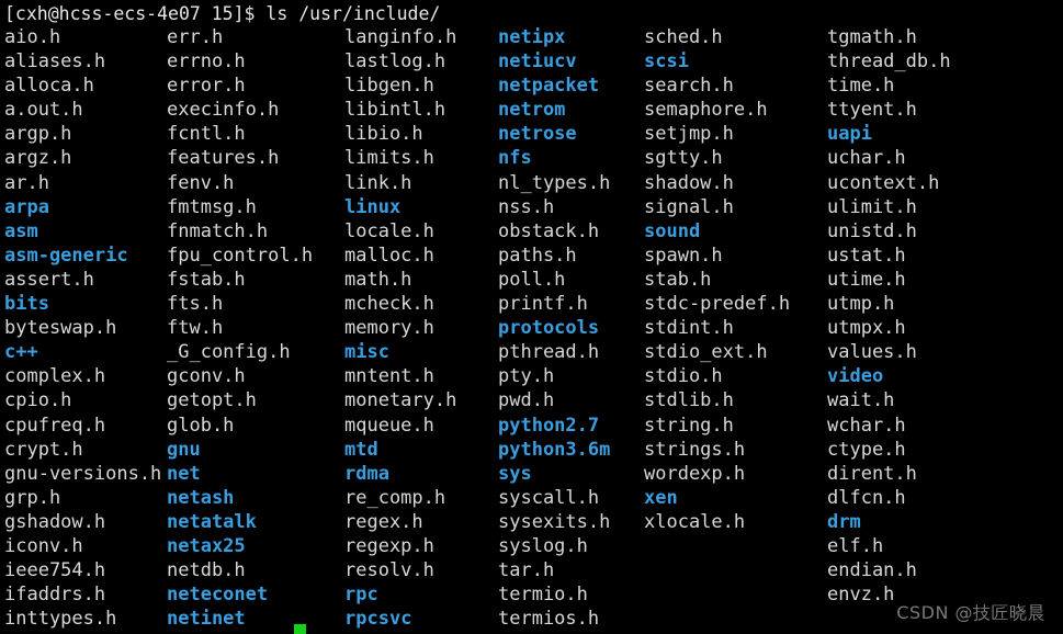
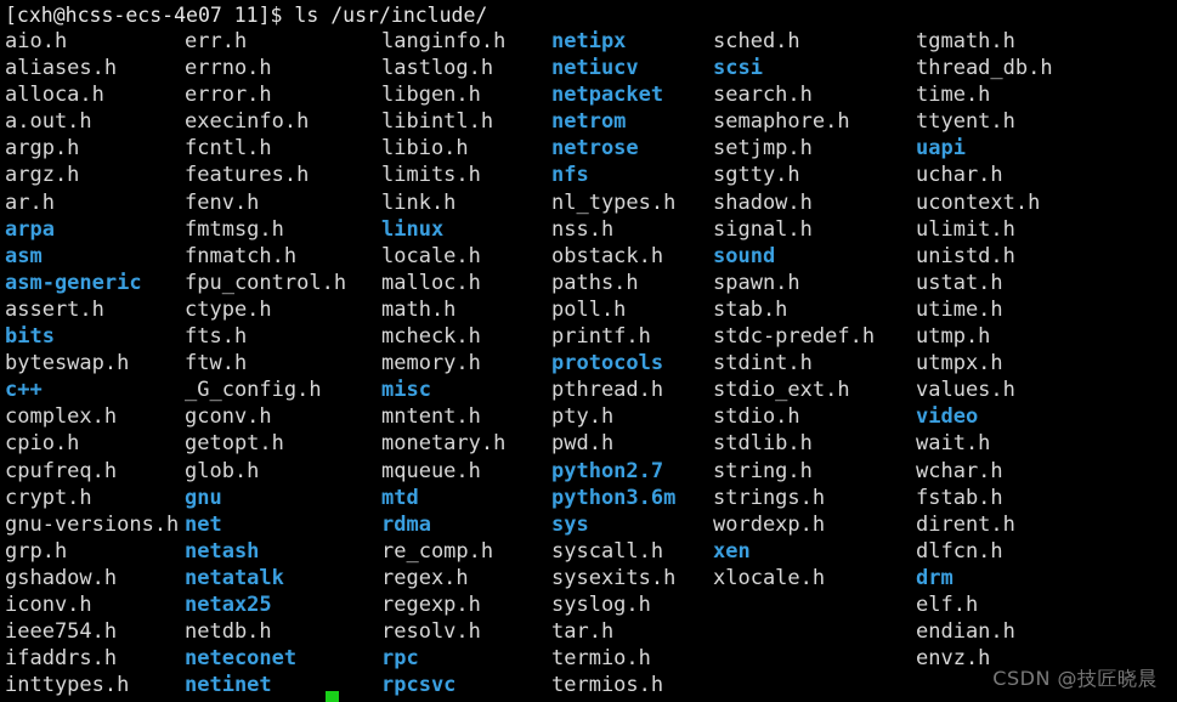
- [cxh@hcss-ecs-4e07 15]$ ls /usr/include/
+ [cxh@hcss-ecs-4e07 11]$ ls /usr/include/
  aio.h
  err.h
  langinfo.h
  netipx
  sched.h
  tgmath.h
  aliases.h
  errno.h
  lastlog.h
  netiucv
  scsi
  thread_db.h
  alloca.h
  error.h
  libgen.h
  netpacket
  search.h
  time.h
  a.out.h
  execinfo.h
  libintl.h
  netrom
  semaphore.h
  ttyent.h
  argp.h
  fcntl.h
  libio.h
  netrose
  setjmp.h
  uapi
  argz.h
  features.h
  limits.h
  nfs
  sgtty.h
  uchar.h
  ar.h
  fenv.h
  link.h
  nl_types.h
  shadow.h
  ucontext.h
  arpa
  fmtmsg.h
  linux
  nss.h
  signal.h
  ulimit.h
  asm
  fnmatch.h
  locale.h
  obstack.h
  sound
  unistd.h
  asm-generic
  fpu_control.h
  malloc.h
  paths.h
  spawn.h
  ustat.h
  assert.h
- fstab.h
+ ctype.h
  math.h
  poll.h
  stab.h
  utime.h
  bits
  fts.h
  mcheck.h
  printf.h
  stdc-predef.h
  utmp.h
  byteswap.h
  ftw.h
  memory.h
  protocols
  stdint.h
  utmpx.h
  c++
  _G_config.h
  misc
  pthread.h
  stdio_ext.h
  values.h
  complex.h
  gconv.h
  mntent.h
  pty.h
  stdio.h
  video
  cpio.h
  getopt.h
  monetary.h
  pwd.h
  stdlib.h
  wait.h
  cpufreq.h
  glob.h
  mqueue.h
  python2.7
  string.h
  wchar.h
  crypt.h
  gnu
  mtd
  python3.6m
  strings.h
- ctype.h
+ fstab.h
  gnu-versions.h
  net
  rdma
  sys
  wordexp.h
  dirent.h
  grp.h
  netash
  re_comp.h
  syscall.h
  xen
  dlfcn.h
  gshadow.h
  netatalk
  regex.h
  sysexits.h
  xlocale.h
  drm
  iconv.h
  netax25
  regexp.h
  syslog.h
  elf.h
  ieee754.h
  netdb.h
  resolv.h
  tar.h
  endian.h
  ifaddrs.h
  neteconet
  rpc
  termio.h
  envz.h
  inttypes.h
  netinet
  rpcsvc
  termios.h
  CSDN @技匠晓晨
